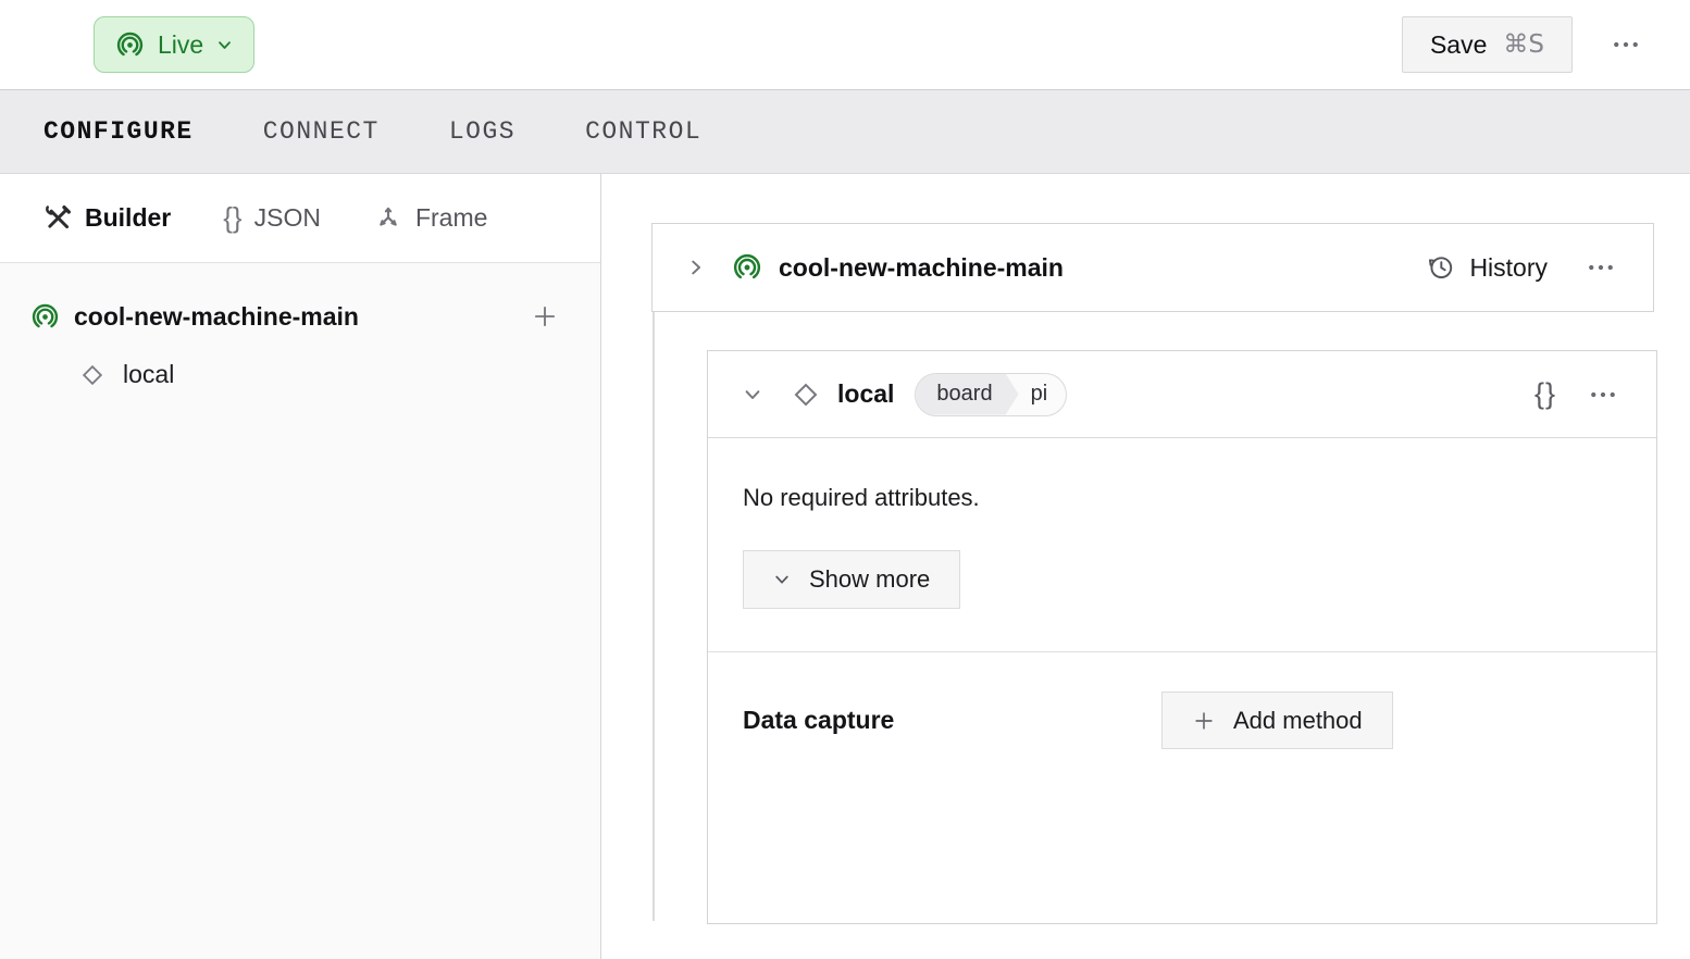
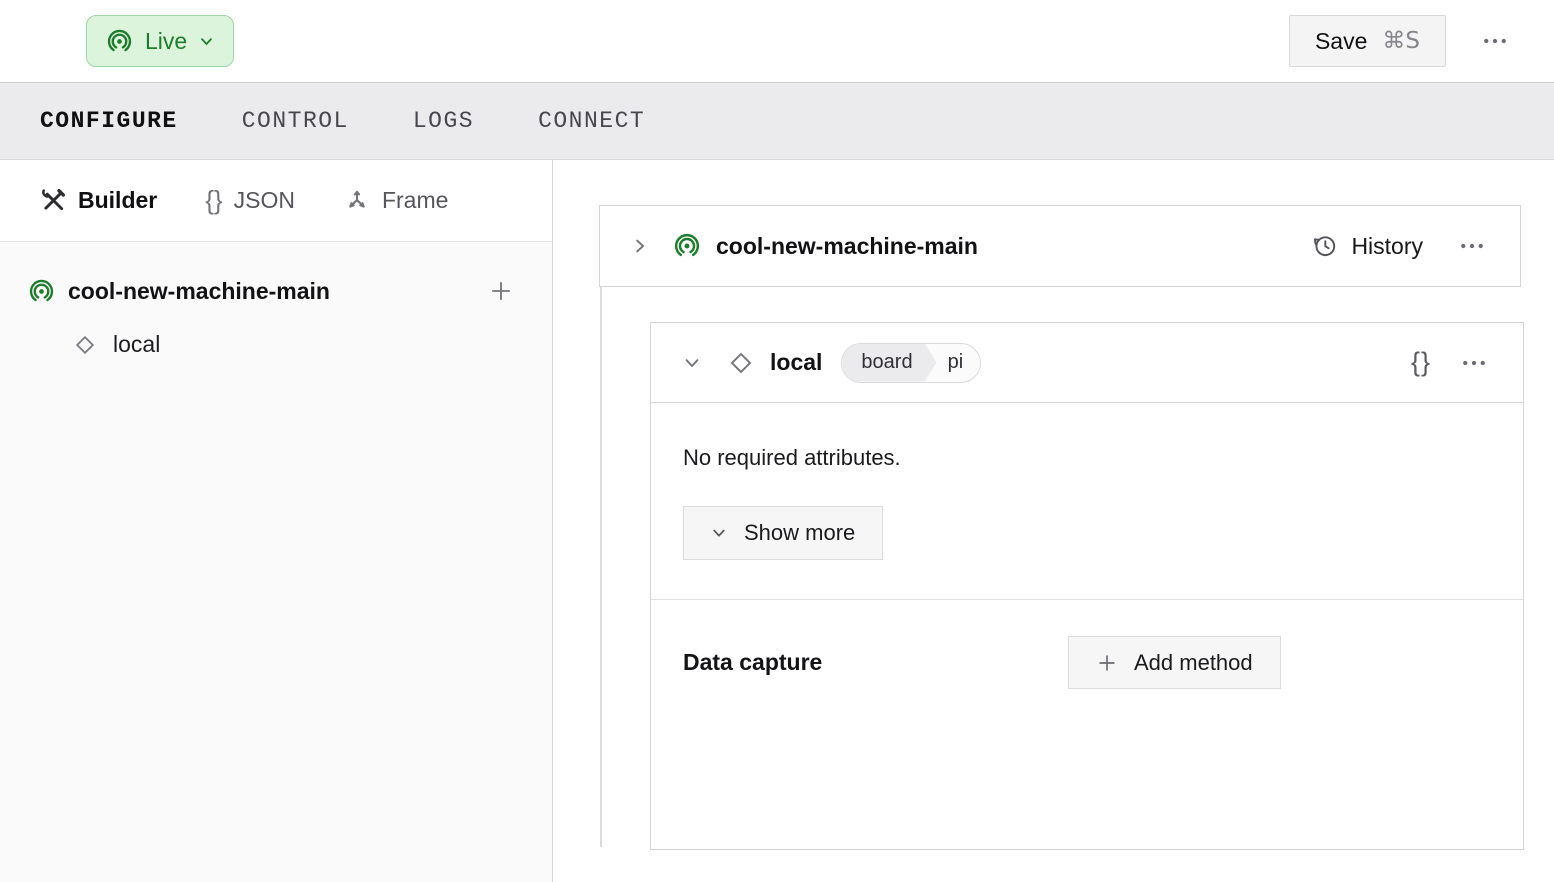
  Live
  Save
  ⌘S
  CONFIGURE
- CONNECT
+ CONTROL
  LOGS
- CONTROL
+ CONNECT
  Builder
  {}
  JSON
  Frame
  cool-new-machine-main
  local
  cool-new-machine-main
  History
  local
  board
  pi
  {}
  No required attributes.
  Show more
  Data capture
  Add method
